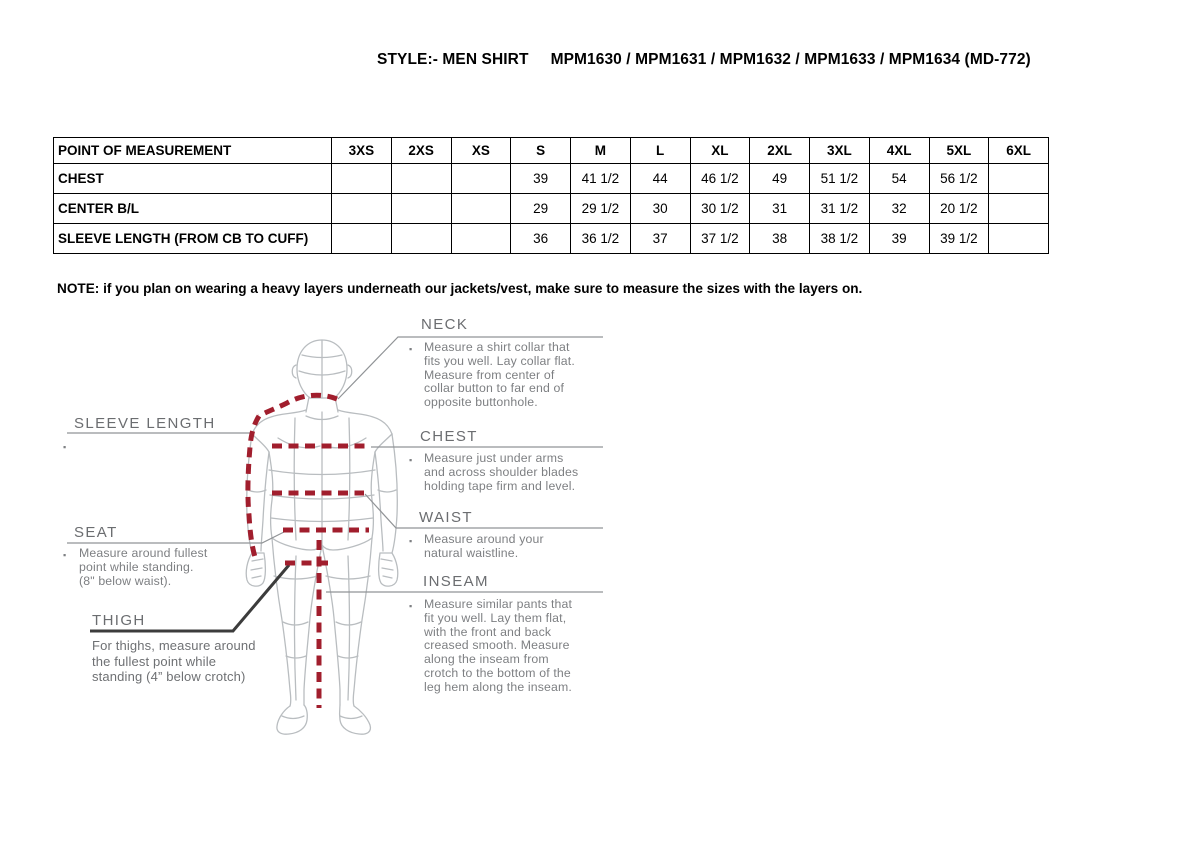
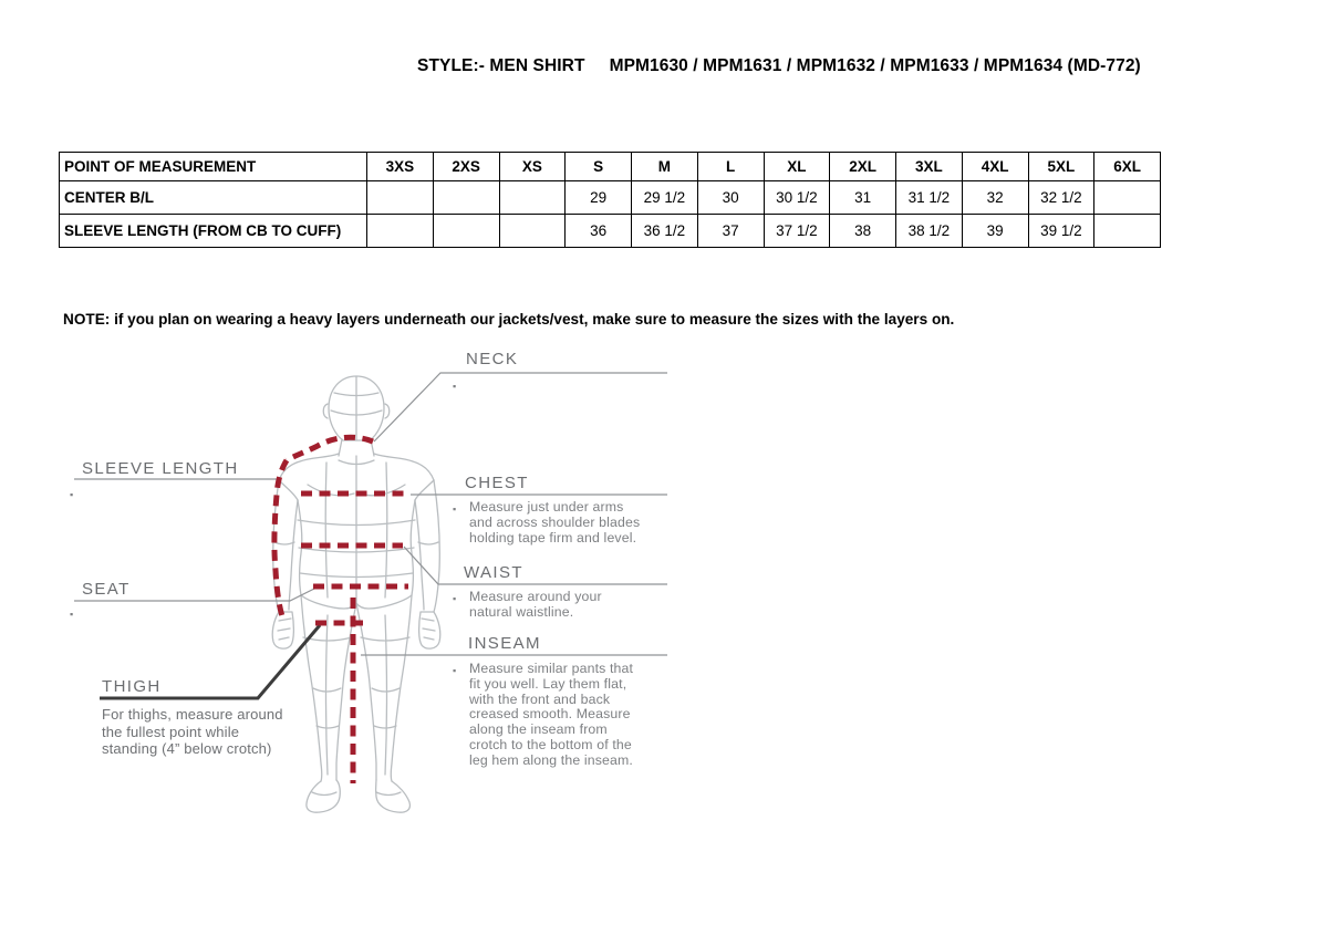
  STYLE:- MEN SHIRT MPM1630 / MPM1631 / MPM1632 / MPM1633 / MPM1634 (MD-772)
  POINT OF MEASUREMENT	3XS	2XS	XS	S	M	L	XL	2XL	3XL	4XL	5XL	6XL
- CHEST				39	41 1/2	44	46 1/2	49	51 1/2	54	56 1/2
- CENTER B/L				29	29 1/2	30	30 1/2	31	31 1/2	32	20 1/2
+ CENTER B/L				29	29 1/2	30	30 1/2	31	31 1/2	32	32 1/2
  SLEEVE LENGTH (FROM CB TO CUFF)				36	36 1/2	37	37 1/2	38	38 1/2	39	39 1/2
  NOTE: if you plan on wearing a heavy layers underneath our jackets/vest, make sure to measure the sizes with the layers on.
  NECK
- Measure a shirt collar that
- fits you well. Lay collar flat.
- Measure from center of
- collar button to far end of
- opposite buttonhole.
  CHEST
  Measure just under arms
  and across shoulder blades
  holding tape firm and level.
  WAIST
  Measure around your
  natural waistline.
  INSEAM
  Measure similar pants that
  fit you well. Lay them flat,
  with the front and back
  creased smooth. Measure
  along the inseam from
  crotch to the bottom of the
  leg hem along the inseam.
  SLEEVE LENGTH
  SEAT
- Measure around fullest
- point while standing.
- (8" below waist).
  THIGH
  For thighs, measure around
  the fullest point while
  standing (4” below crotch)
